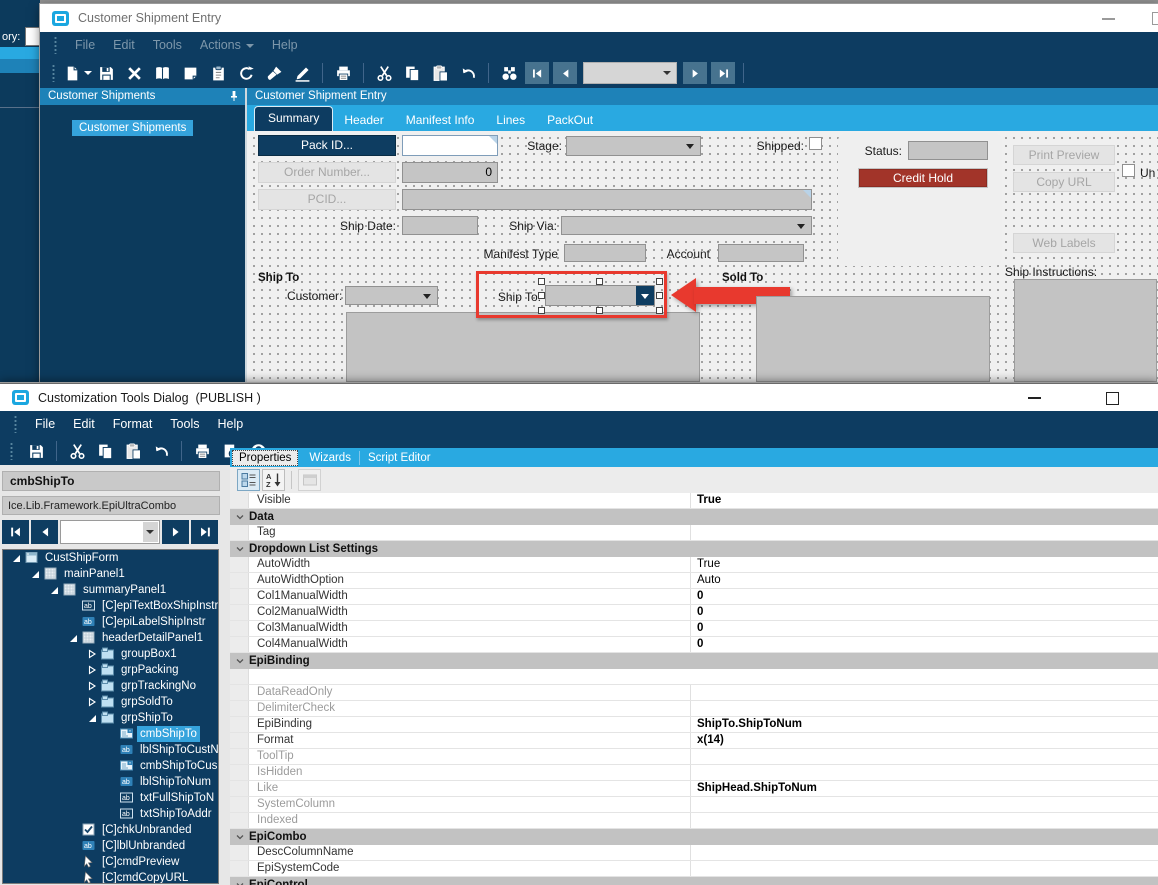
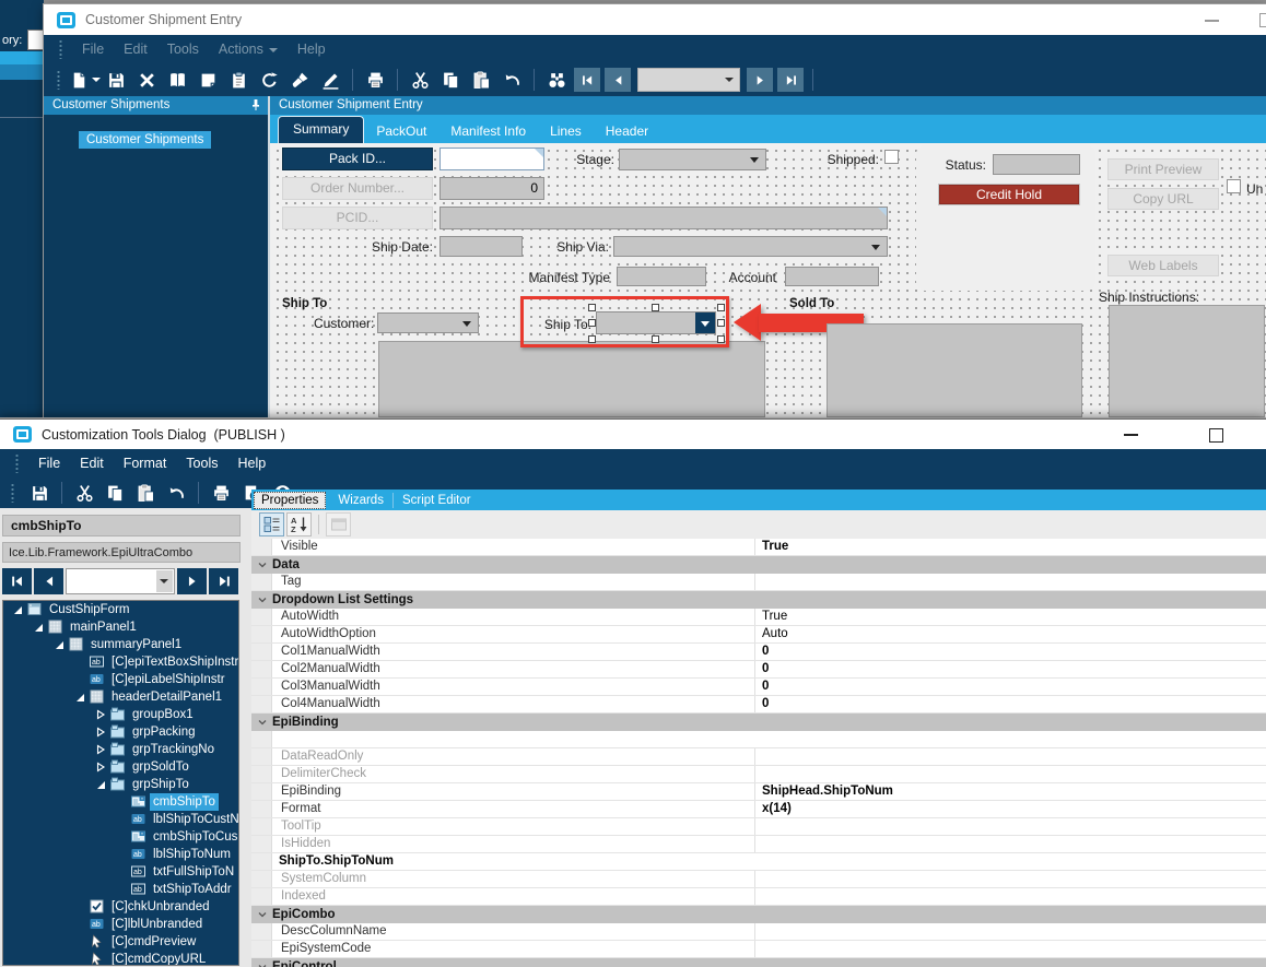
  ory:
  Customer Shipment Entry
  File
  Edit
  Tools
  Actions
  Help
  Customer Shipments
  Customer Shipments
  Customer Shipment Entry
  Summary
- Header
+ PackOut
  Manifest Info
  Lines
- PackOut
+ Header
  Pack ID...
  Stage:
  Shipped:
  Status:
  Credit Hold
  Print Preview
  Copy URL
  Un
  Web Labels
  Order Number...
  0
  PCID...
  Ship Date:
  Ship Via:
  Manifest Type
  Account
  Ship To
  Customer:
  Ship To
  Sold To
  Ship Instructions:
  Customization Tools Dialog (PUBLISH )
  File
  Edit
  Format
  Tools
  Help
  Properties
  Wizards
  Script Editor
  cmbShipTo
  Ice.Lib.Framework.EpiUltraCombo
  CustShipForm
  mainPanel1
  summaryPanel1
  [C]epiTextBoxShipInstr
  [C]epiLabelShipInstr
  headerDetailPanel1
  groupBox1
  grpPacking
  grpTrackingNo
  grpSoldTo
  grpShipTo
  cmbShipTo
  lblShipToCustN
  cmbShipToCus
  lblShipToNum
  txtFullShipToN
  txtShipToAddr
  [C]chkUnbranded
  [C]lblUnbranded
  [C]cmdPreview
  [C]cmdCopyURL
  A
  Z
  Visible
  True
  Data
  Tag
  Dropdown List Settings
  AutoWidth
  True
  AutoWidthOption
  Auto
  Col1ManualWidth
  0
  Col2ManualWidth
  0
  Col3ManualWidth
  0
  Col4ManualWidth
  0
  EpiBinding
  DataReadOnly
  DelimiterCheck
  EpiBinding
- ShipTo.ShipToNum
+ ShipHead.ShipToNum
  Format
  x(14)
  ToolTip
  IsHidden
- Like
- ShipHead.ShipToNum
+ ShipTo.ShipToNum
  SystemColumn
  Indexed
  EpiCombo
  DescColumnName
  EpiSystemCode
